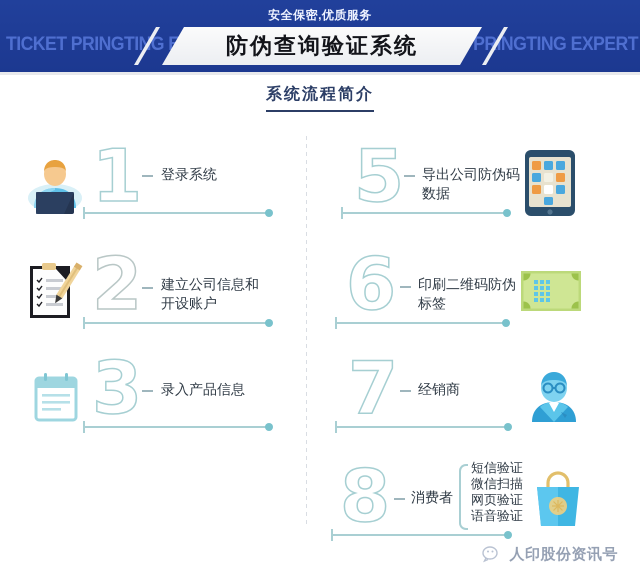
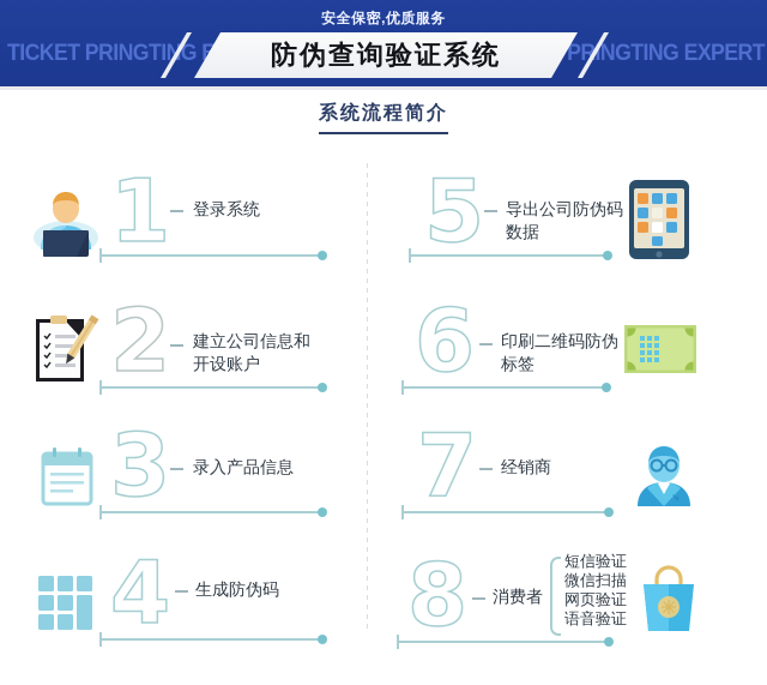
  安全保密,优质服务
  TICKET PRINGTING
  PRINGTING EXPERT
  防伪查询验证系统
  系统流程简介
  1
  登录系统
  2
  建立公司信息和
  开设账户
  3
  录入产品信息
+ 4
+ 生成防伪码
  5
  导出公司防伪码
  数据
  6
  印刷二维码防伪
  标签
  7
  经销商
  8
  消费者
  短信验证
  微信扫描
  网页验证
  语音验证
- 人印股份资讯号
